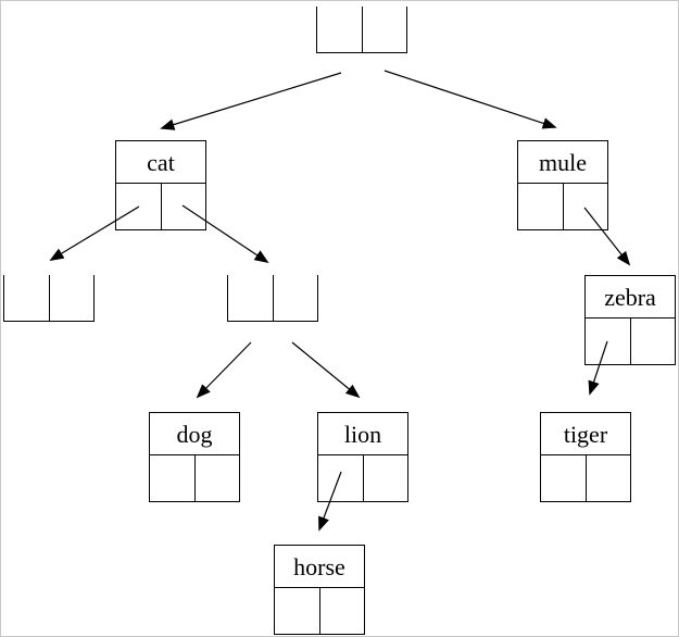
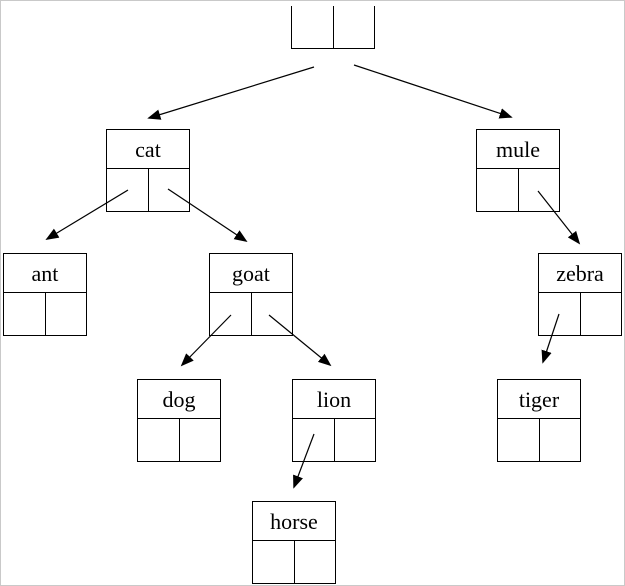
  cat
  mule
+ ant
+ goat
  zebra
  dog
  lion
  tiger
  horse
